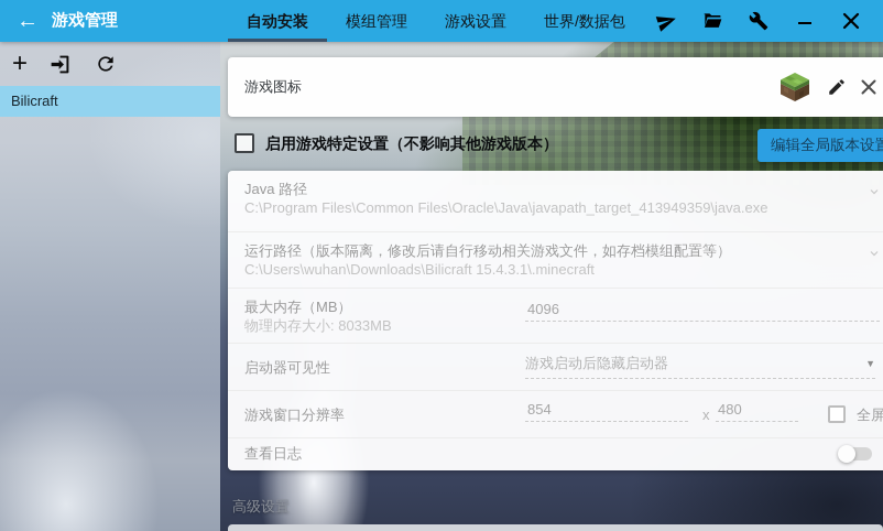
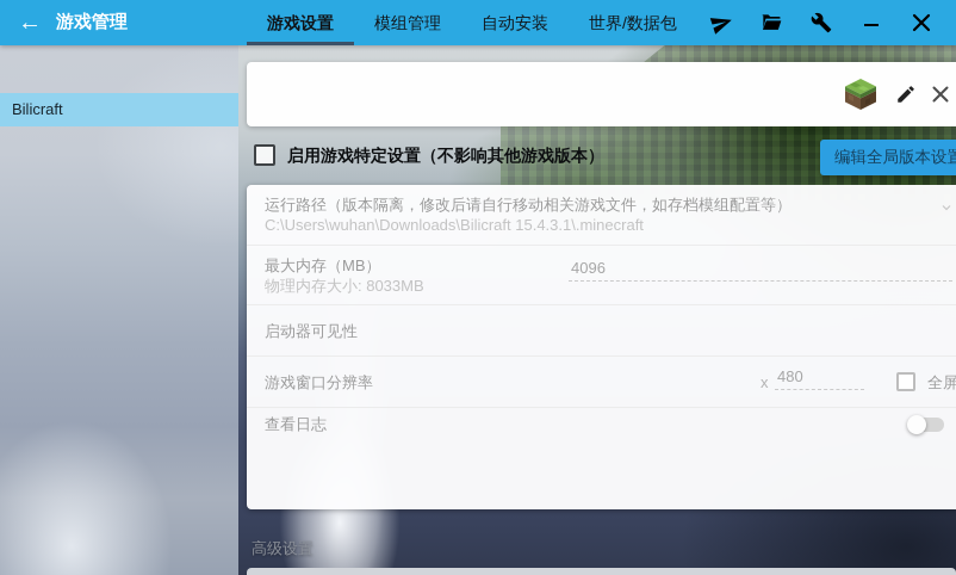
  ←
  游戏管理
- 自动安装
+ 游戏设置
  模组管理
- 游戏设置
+ 自动安装
  世界/数据包
- +
  Bilicraft
- 游戏图标
  启用游戏特定设置（不影响其他游戏版本）
  编辑全局版本设置
- Java 路径
- C:\Program Files\Common Files\Oracle\Java\javapath_target_413949359\java.exe
  运行路径（版本隔离，修改后请自行移动相关游戏文件，如存档模组配置等）
  C:\Users\wuhan\Downloads\Bilicraft 15.4.3.1\.minecraft
  最大内存（MB）
  物理内存大小: 8033MB
  4096
  启动器可见性
- 游戏启动后隐藏启动器
- ▼
  游戏窗口分辨率
- 854
  x
  480
  全屏
  查看日志
  高级设置
